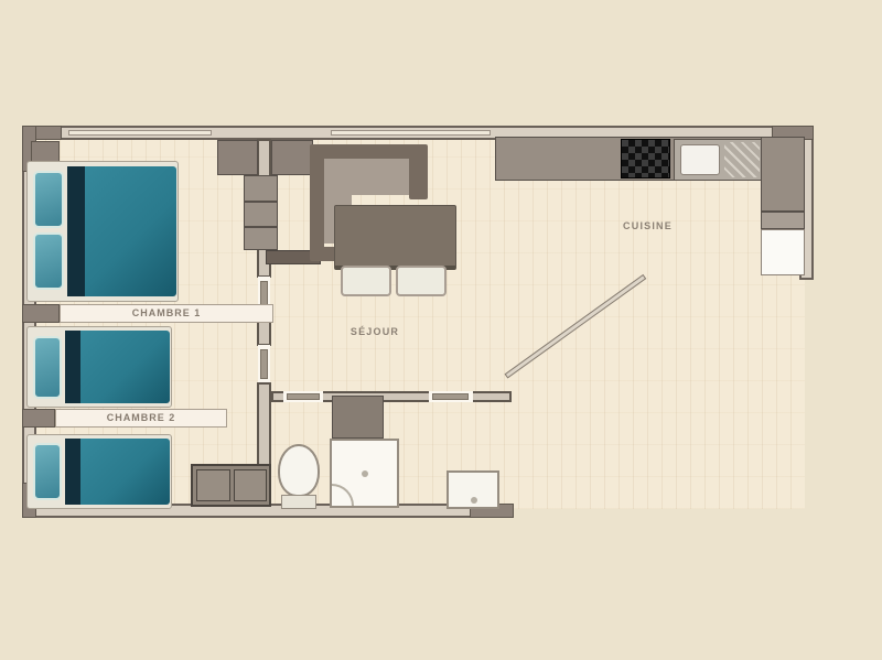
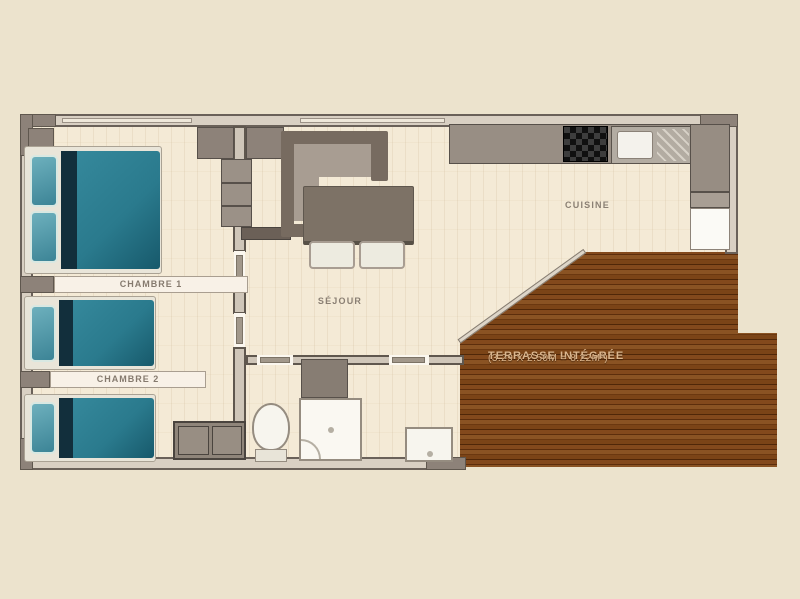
+ TERRASSE INTÉGRÉE
+ (3.29 X 2.50M = 8.22M²)
  CHAMBRE 1
  CHAMBRE 2
  SÉJOUR
  CUISINE
